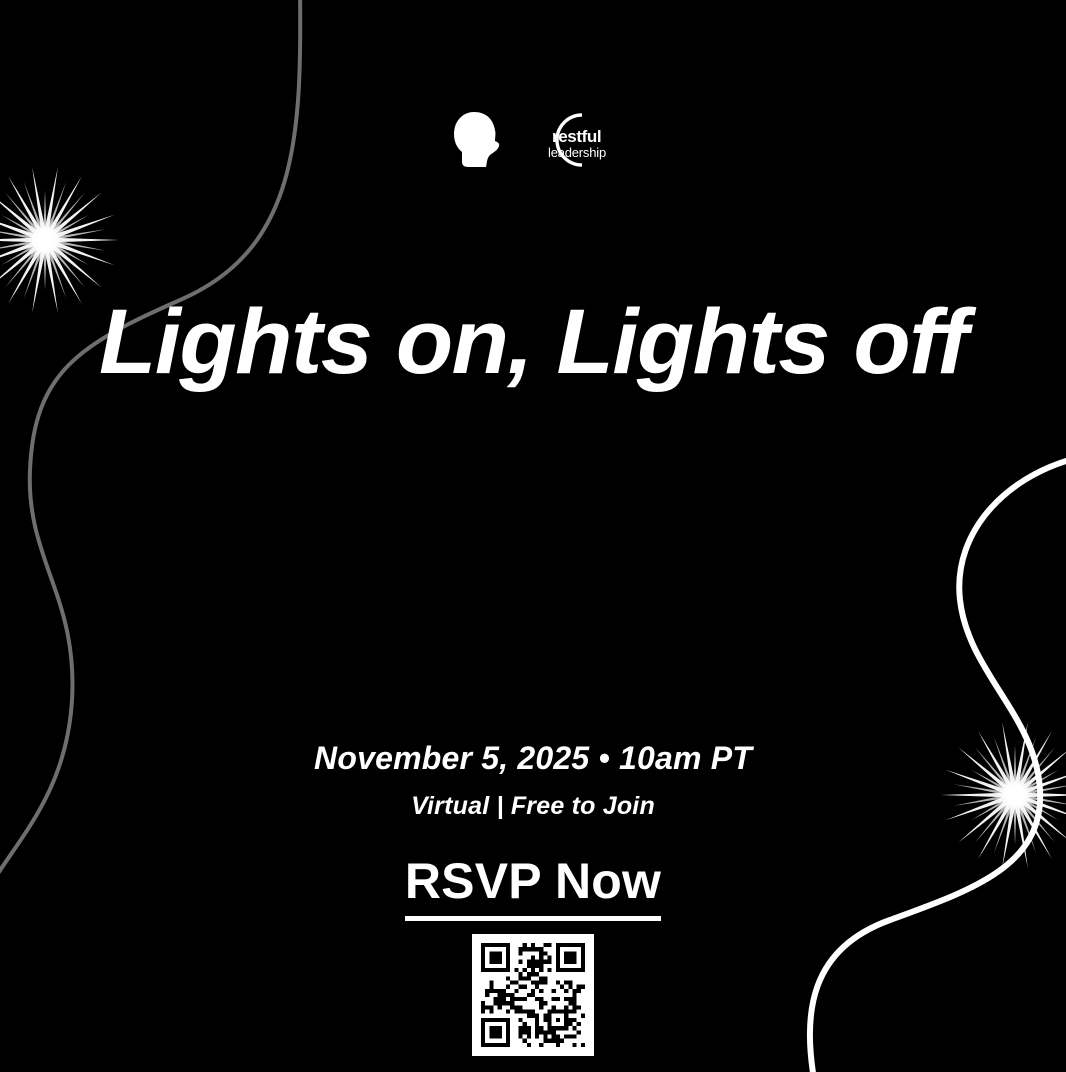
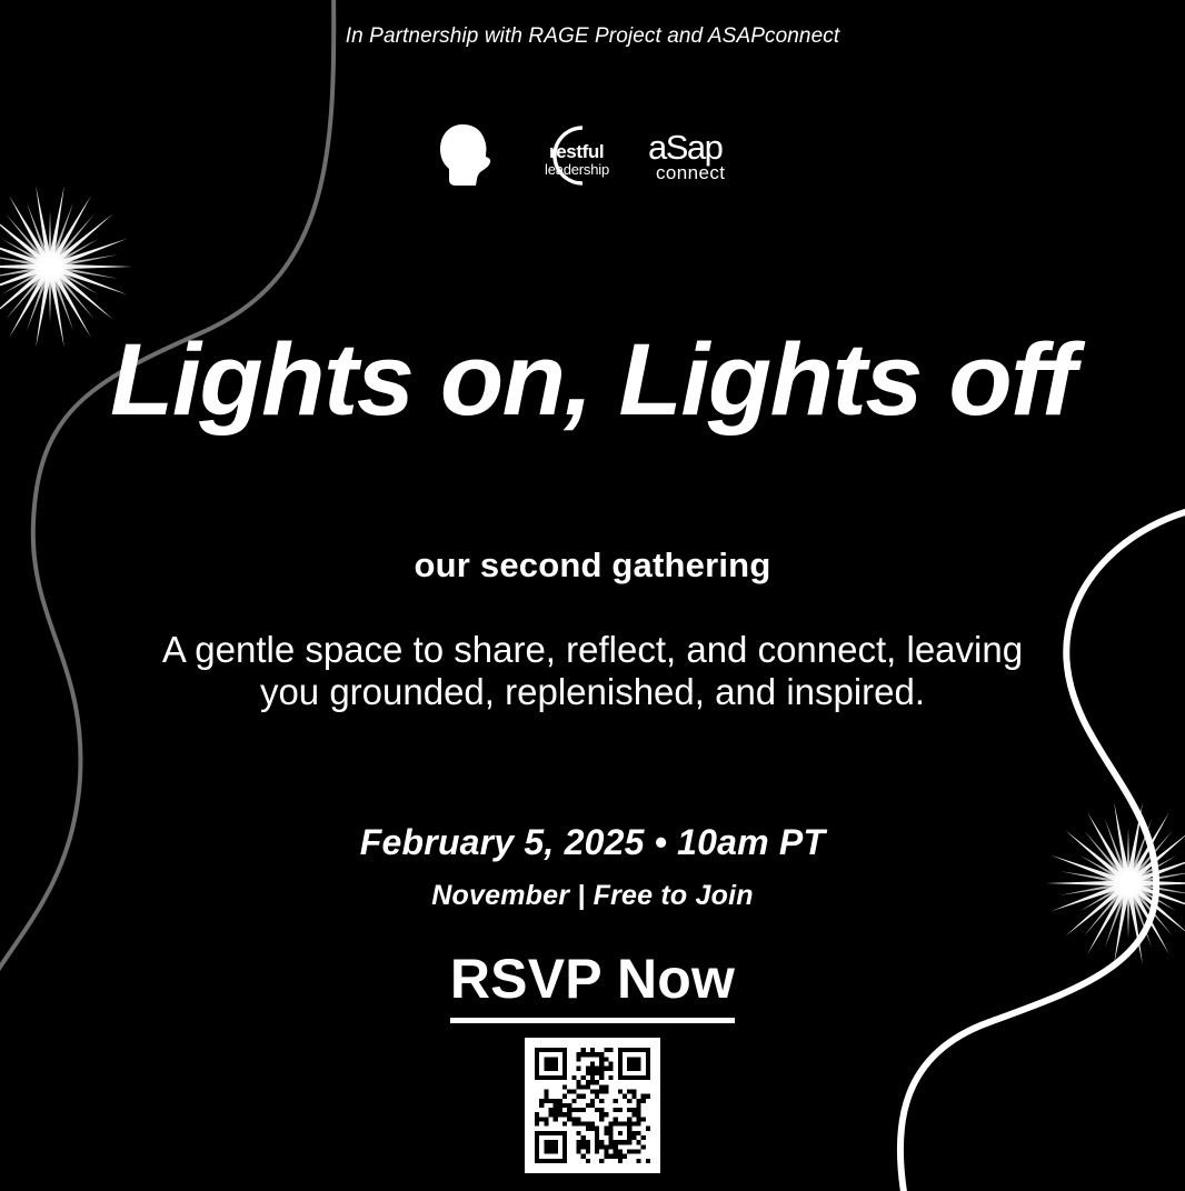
+ In Partnership with RAGE Project and ASAPconnect
  restful
  leadership
+ aSap
+ connect
  Lights on, Lights off
+ our second gathering
+ A gentle space to share, reflect, and connect, leaving you grounded, replenished, and inspired.
- November 5, 2025 • 10am PT
+ February 5, 2025 • 10am PT
- Virtual | Free to Join
+ November | Free to Join
  RSVP Now
